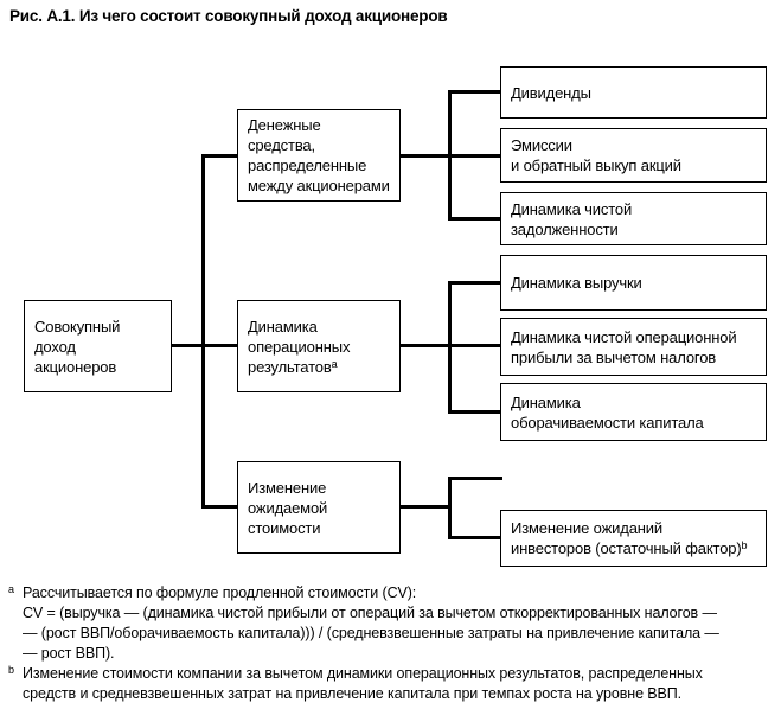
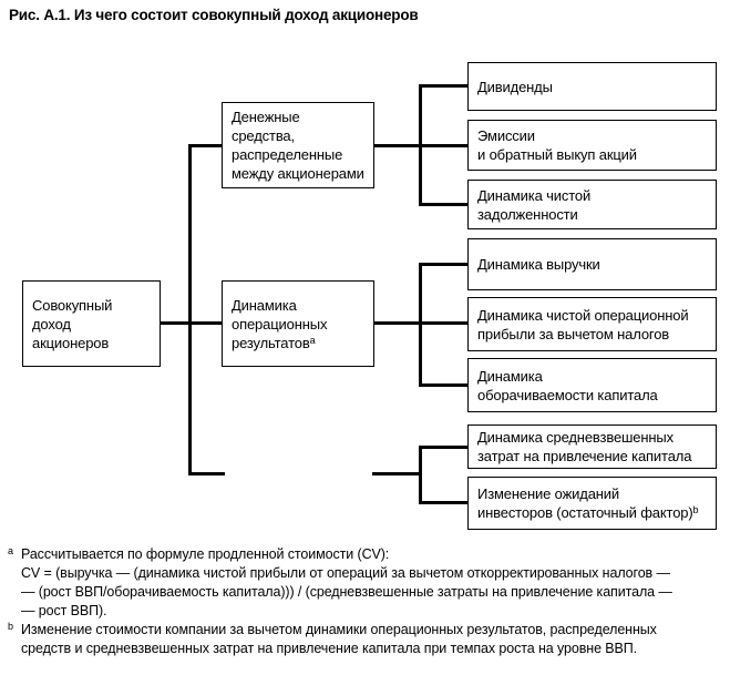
  Рис. А.1. Из чего состоит совокупный доход акционеров
  Совокупный доход
  акционеров
  Денежные средства,
  распределенные
  между акционерами
  Динамика
  операционных
  результатова
- Изменение
- ожидаемой
- стоимости
  Дивиденды
  Эмиссии
  и обратный выкуп акций
  Динамика чистой
  задолженности
  Динамика выручки
  Динамика чистой операционной
  прибыли за вычетом налогов
  Динамика
  оборачиваемости капитала
+ Динамика средневзвешенных
+ затрат на привлечение капитала
  Изменение ожиданий
  инвесторов (остаточный фактор)b
  а
  Рассчитывается по формуле продленной стоимости (CV):
  CV = (выручка — (динамика чистой прибыли от операций за вычетом откорректированных налогов —
  — (рост ВВП/оборачиваемость капитала))) / (средневзвешенные затраты на привлечение капитала —
  — рост ВВП).
  b
  Изменение стоимости компании за вычетом динамики операционных результатов, распределенных
  средств и средневзвешенных затрат на привлечение капитала при темпах роста на уровне ВВП.
